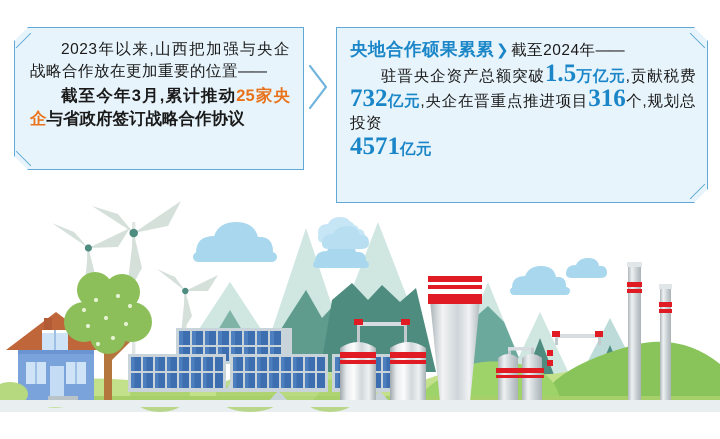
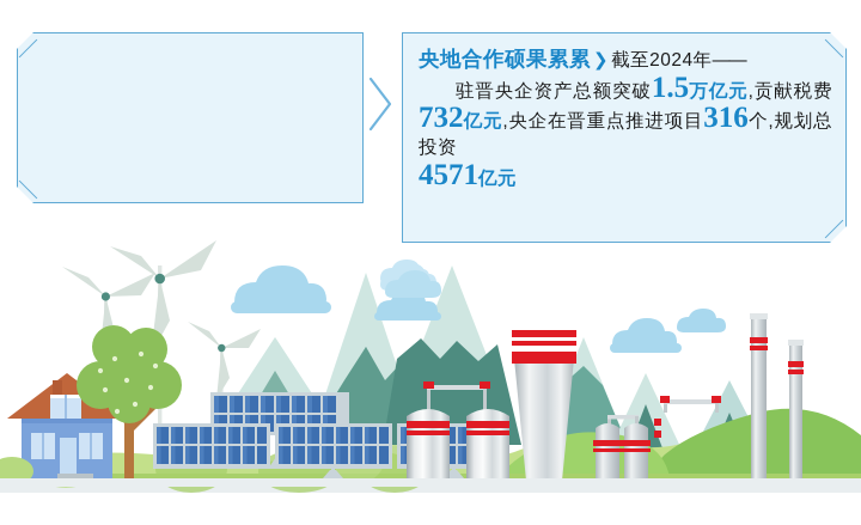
- 2023年以来,山西把加强与央企战略合作放在更加重要的位置——
- 截至今年3月,累计推动25家央企与省政府签订战略合作协议
  央地合作硕果累累❯截至2024年——
  驻晋央企资产总额突破1.5万亿元,贡献税费732亿元,央企在晋重点推进项目316个,规划总投资
  4571亿元
